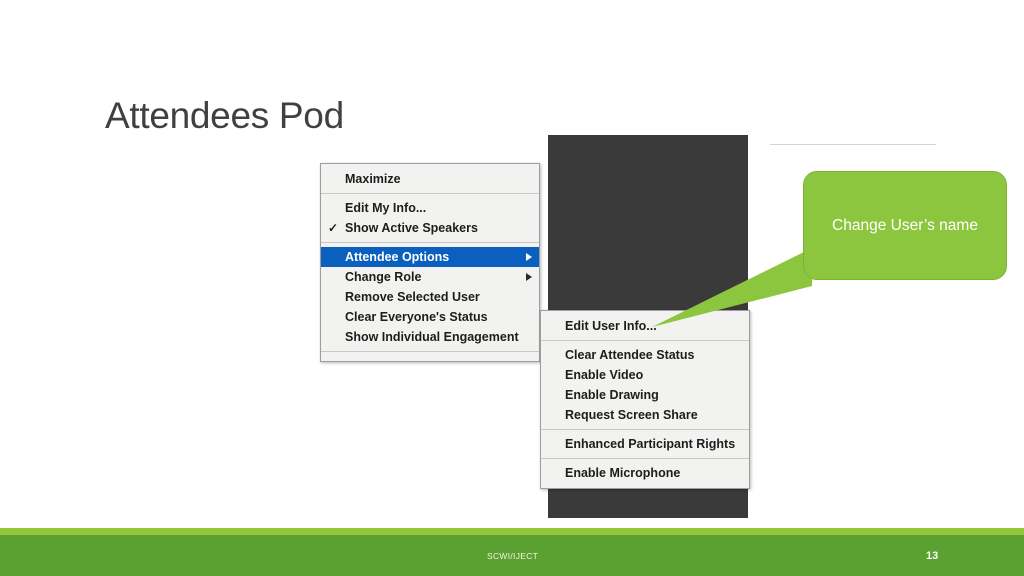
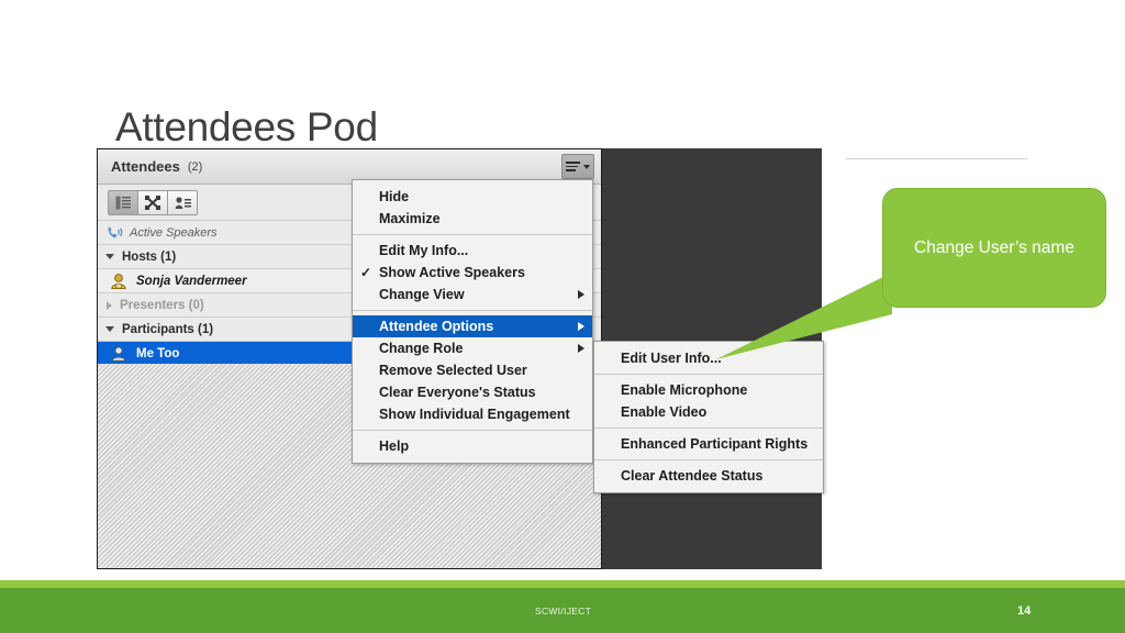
  Attendees Pod
+ Attendees
+ (2)
+ Active Speakers
+ Hosts (1)
+ Sonja Vandermeer
+ Presenters (0)
+ Participants (1)
+ Me Too
+ Hide
  Maximize
  Edit My Info...
  ✓
  Show Active Speakers
+ Change View
  Attendee Options
  Change Role
  Remove Selected User
  Clear Everyone's Status
  Show Individual Engagement
+ Help
  Edit User Info..
- Clear Attendee Status
+ Enable Microphone
  Enable Video
- Enable Drawing
- Request Screen Share
  Enhanced Participant Rights
- Enable Microphone
+ Clear Attendee Status
  Change User’s name
  SCWI/IJECT
- 13
+ 14
